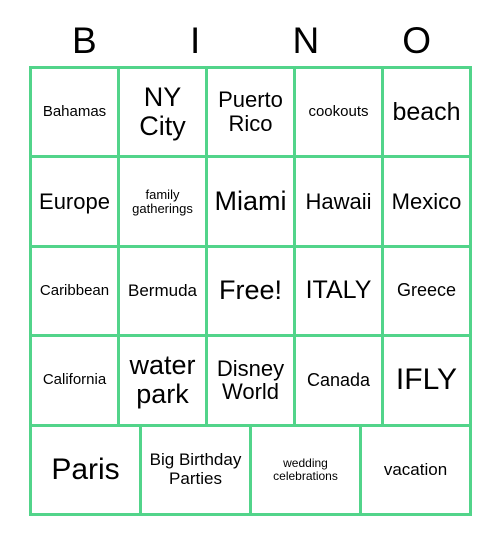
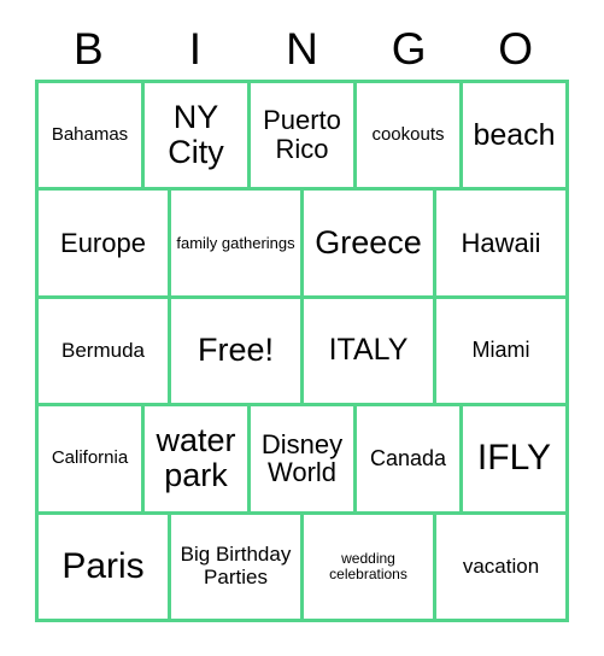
  B
  I
  N
+ G
  O
  Bahamas
  NY City
  Puerto Rico
  cookouts
  beach
  Europe
  family gatherings
- Miami
+ Greece
  Hawaii
- Mexico
- Caribbean
  Bermuda
  Free!
  ITALY
- Greece
+ Miami
  California
  water park
  Disney World
  Canada
  IFLY
  Paris
  Big Birthday Parties
  wedding celebrations
  vacation
